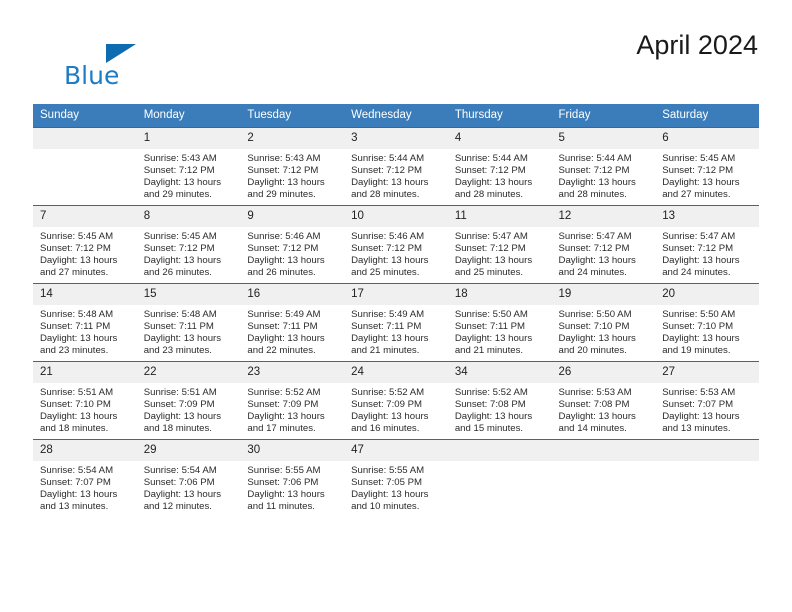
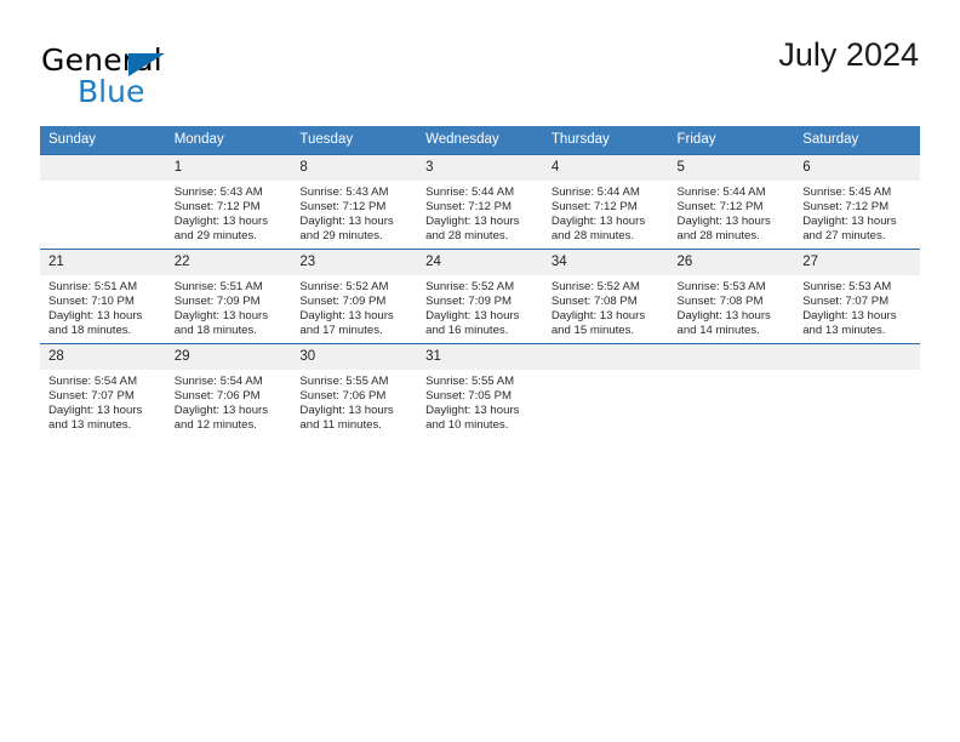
+ General
  Blue
- April 2024
+ July 2024
  Sunday	Monday	Tuesday	Wednesday	Thursday	Friday	Saturday
- 	1Sunrise: 5:43 AMSunset: 7:12 PMDaylight: 13 hoursand 29 minutes.	2Sunrise: 5:43 AMSunset: 7:12 PMDaylight: 13 hoursand 29 minutes.	3Sunrise: 5:44 AMSunset: 7:12 PMDaylight: 13 hoursand 28 minutes.	4Sunrise: 5:44 AMSunset: 7:12 PMDaylight: 13 hoursand 28 minutes.	5Sunrise: 5:44 AMSunset: 7:12 PMDaylight: 13 hoursand 28 minutes.	6Sunrise: 5:45 AMSunset: 7:12 PMDaylight: 13 hoursand 27 minutes.
+ 	1Sunrise: 5:43 AMSunset: 7:12 PMDaylight: 13 hoursand 29 minutes.	8Sunrise: 5:43 AMSunset: 7:12 PMDaylight: 13 hoursand 29 minutes.	3Sunrise: 5:44 AMSunset: 7:12 PMDaylight: 13 hoursand 28 minutes.	4Sunrise: 5:44 AMSunset: 7:12 PMDaylight: 13 hoursand 28 minutes.	5Sunrise: 5:44 AMSunset: 7:12 PMDaylight: 13 hoursand 28 minutes.	6Sunrise: 5:45 AMSunset: 7:12 PMDaylight: 13 hoursand 27 minutes.
- 7Sunrise: 5:45 AMSunset: 7:12 PMDaylight: 13 hoursand 27 minutes.	8Sunrise: 5:45 AMSunset: 7:12 PMDaylight: 13 hoursand 26 minutes.	9Sunrise: 5:46 AMSunset: 7:12 PMDaylight: 13 hoursand 26 minutes.	10Sunrise: 5:46 AMSunset: 7:12 PMDaylight: 13 hoursand 25 minutes.	11Sunrise: 5:47 AMSunset: 7:12 PMDaylight: 13 hoursand 25 minutes.	12Sunrise: 5:47 AMSunset: 7:12 PMDaylight: 13 hoursand 24 minutes.	13Sunrise: 5:47 AMSunset: 7:12 PMDaylight: 13 hoursand 24 minutes.
- 14Sunrise: 5:48 AMSunset: 7:11 PMDaylight: 13 hoursand 23 minutes.	15Sunrise: 5:48 AMSunset: 7:11 PMDaylight: 13 hoursand 23 minutes.	16Sunrise: 5:49 AMSunset: 7:11 PMDaylight: 13 hoursand 22 minutes.	17Sunrise: 5:49 AMSunset: 7:11 PMDaylight: 13 hoursand 21 minutes.	18Sunrise: 5:50 AMSunset: 7:11 PMDaylight: 13 hoursand 21 minutes.	19Sunrise: 5:50 AMSunset: 7:10 PMDaylight: 13 hoursand 20 minutes.	20Sunrise: 5:50 AMSunset: 7:10 PMDaylight: 13 hoursand 19 minutes.
  21Sunrise: 5:51 AMSunset: 7:10 PMDaylight: 13 hoursand 18 minutes.	22Sunrise: 5:51 AMSunset: 7:09 PMDaylight: 13 hoursand 18 minutes.	23Sunrise: 5:52 AMSunset: 7:09 PMDaylight: 13 hoursand 17 minutes.	24Sunrise: 5:52 AMSunset: 7:09 PMDaylight: 13 hoursand 16 minutes.	34Sunrise: 5:52 AMSunset: 7:08 PMDaylight: 13 hoursand 15 minutes.	26Sunrise: 5:53 AMSunset: 7:08 PMDaylight: 13 hoursand 14 minutes.	27Sunrise: 5:53 AMSunset: 7:07 PMDaylight: 13 hoursand 13 minutes.
- 28Sunrise: 5:54 AMSunset: 7:07 PMDaylight: 13 hoursand 13 minutes.	29Sunrise: 5:54 AMSunset: 7:06 PMDaylight: 13 hoursand 12 minutes.	30Sunrise: 5:55 AMSunset: 7:06 PMDaylight: 13 hoursand 11 minutes.	47Sunrise: 5:55 AMSunset: 7:05 PMDaylight: 13 hoursand 10 minutes.
+ 28Sunrise: 5:54 AMSunset: 7:07 PMDaylight: 13 hoursand 13 minutes.	29Sunrise: 5:54 AMSunset: 7:06 PMDaylight: 13 hoursand 12 minutes.	30Sunrise: 5:55 AMSunset: 7:06 PMDaylight: 13 hoursand 11 minutes.	31Sunrise: 5:55 AMSunset: 7:05 PMDaylight: 13 hoursand 10 minutes.
